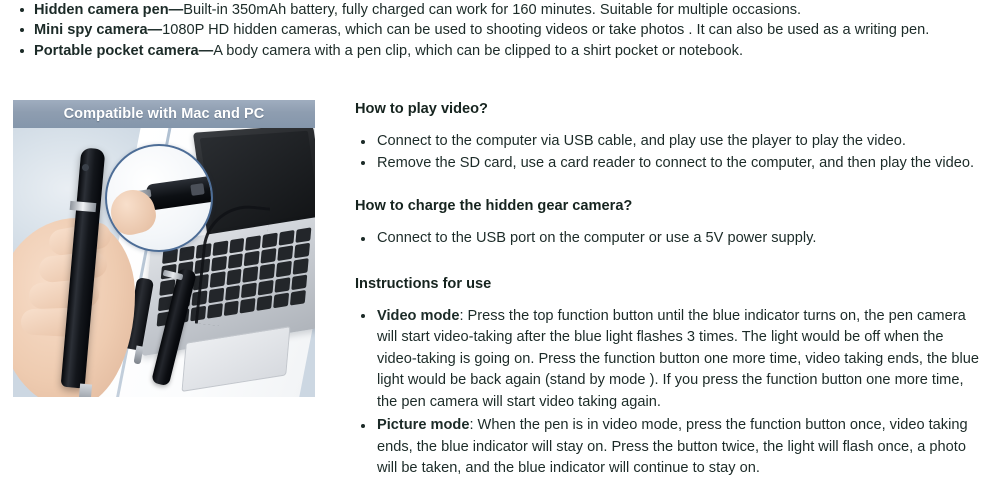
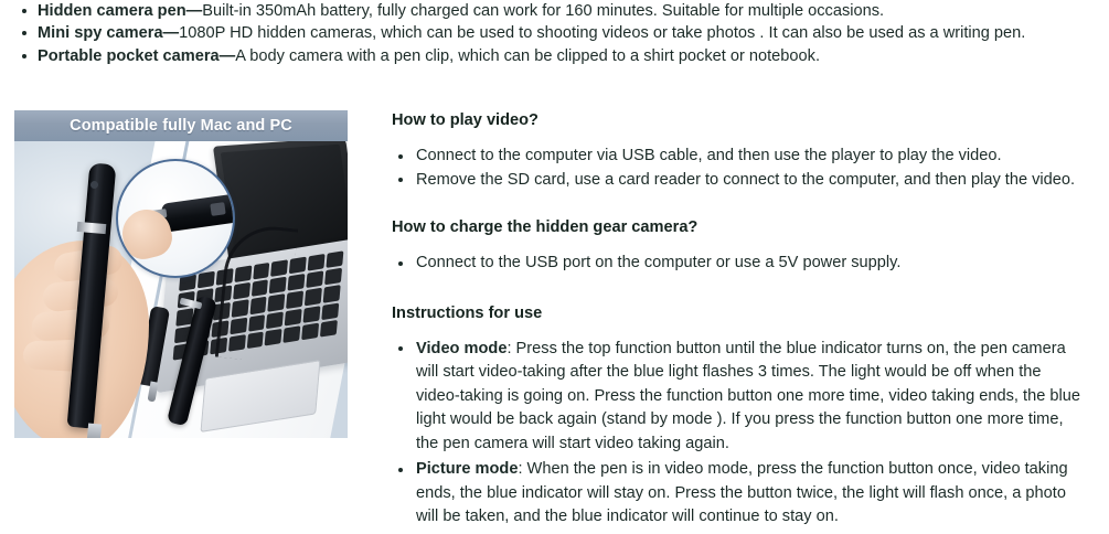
  Hidden camera pen—Built-in 350mAh battery, fully charged can work for 160 minutes. Suitable for multiple occasions.
  Mini spy camera—1080P HD hidden cameras, which can be used to shooting videos or take photos . It can also be used as a writing pen.
  Portable pocket camera—A body camera with a pen clip, which can be clipped to a shirt pocket or notebook.
- Compatible with Mac and PC
+ Compatible fully Mac and PC
  How to play video?
- Connect to the computer via USB cable, and play use the player to play the video.
+ Connect to the computer via USB cable, and then use the player to play the video.
  Remove the SD card, use a card reader to connect to the computer, and then play the video.
  How to charge the hidden gear camera?
  Connect to the USB port on the computer or use a 5V power supply.
  Instructions for use
  Video mode: Press the top function button until the blue indicator turns on, the pen camera will start video-taking after the blue light flashes 3 times. The light would be off when the video-taking is going on. Press the function button one more time, video taking ends, the blue light would be back again (stand by mode ). If you press the function button one more time, the pen camera will start video taking again.
  Picture mode: When the pen is in video mode, press the function button once, video taking ends, the blue indicator will stay on. Press the button twice, the light will flash once, a photo will be taken, and the blue indicator will continue to stay on.
